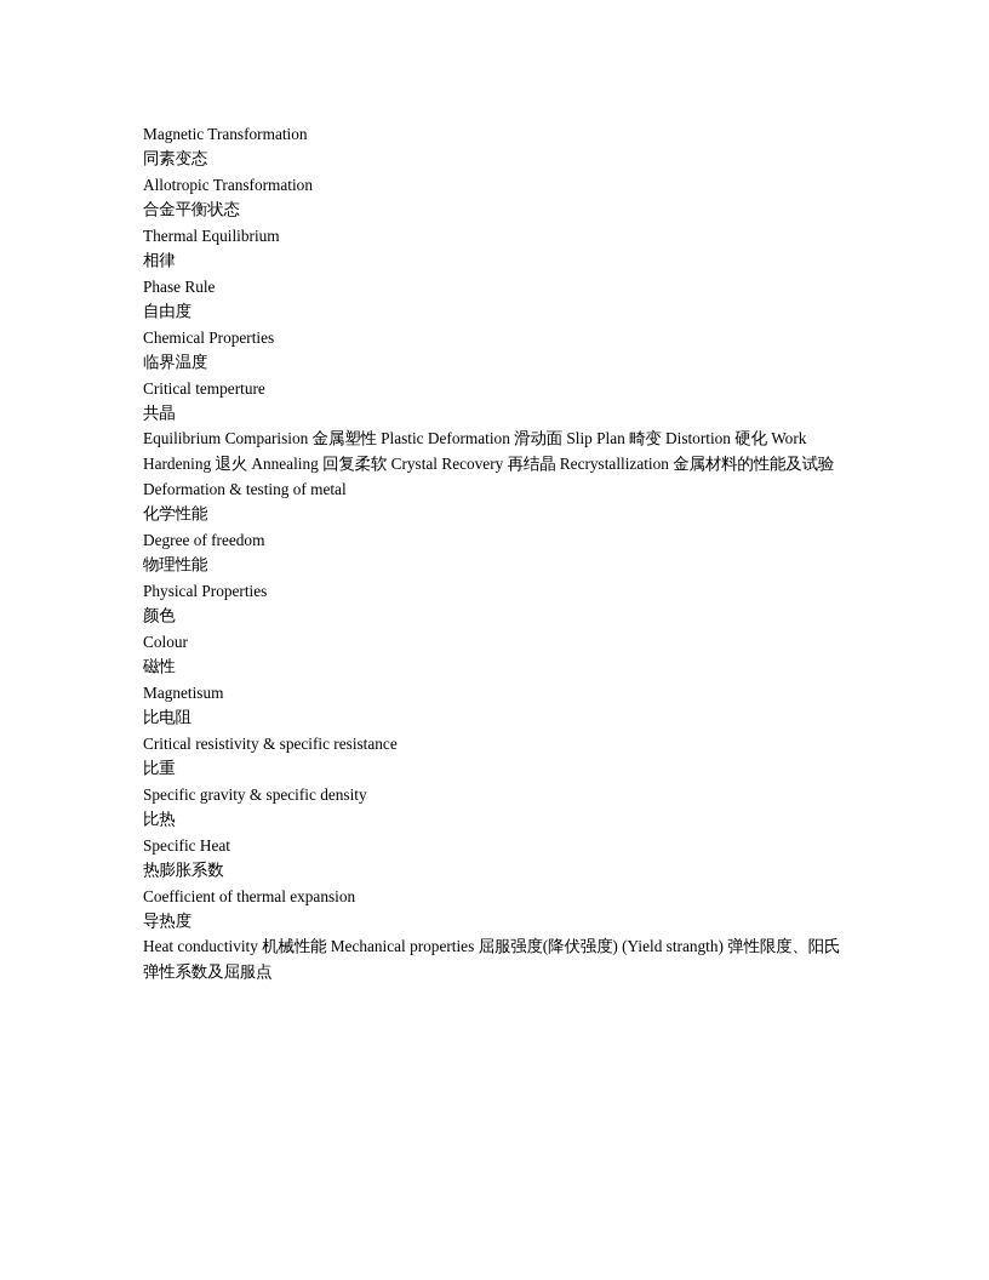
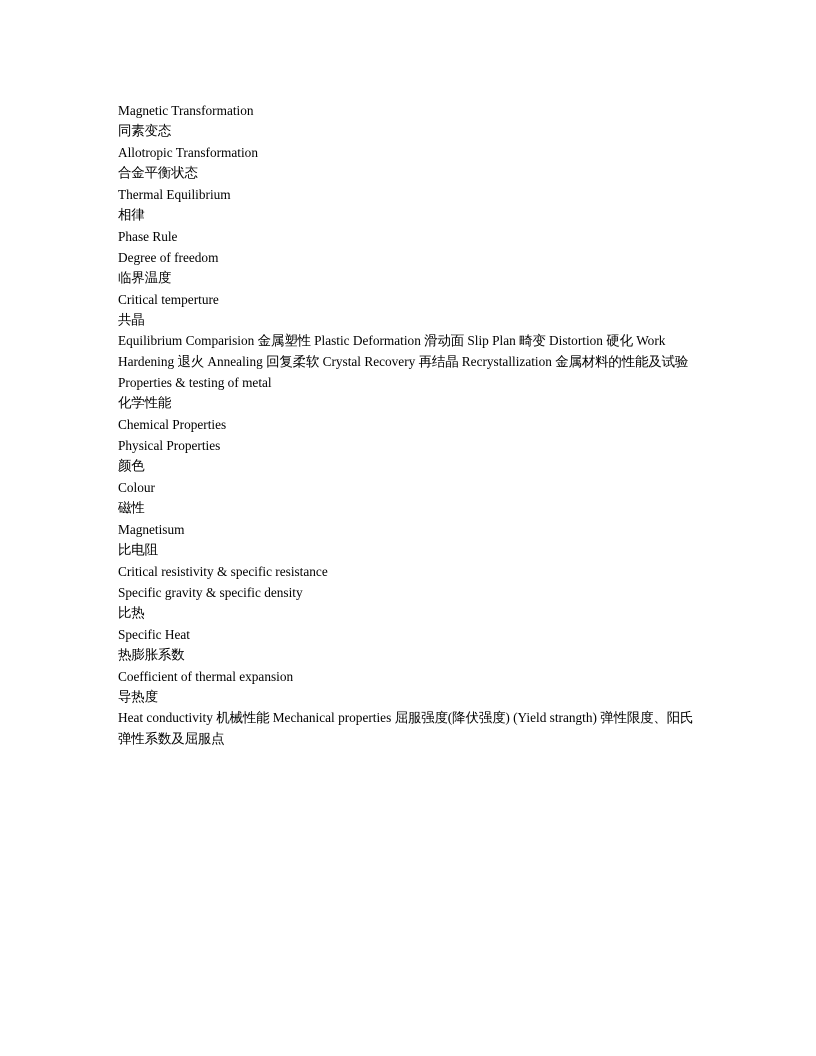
  Magnetic Transformation
  同素变态
  Allotropic Transformation
  合金平衡状态
  Thermal Equilibrium
  相律
  Phase Rule
- 自由度
- Chemical Properties
+ Degree of freedom
  临界温度
  Critical temperture
  共晶
  Equilibrium Comparision 金属塑性 Plastic Deformation 滑动面 Slip Plan 畸变 Distortion 硬化 Work Hardening 退火 Annealing 回复柔软 Crystal Recovery 再结晶 Recrystallization 金属材料的性能及试验
- Deformation & testing of metal
+ Properties & testing of metal
  化学性能
- Degree of freedom
+ Chemical Properties
- 物理性能
  Physical Properties
  颜色
  Colour
  磁性
  Magnetisum
  比电阻
  Critical resistivity & specific resistance
- 比重
  Specific gravity & specific density
  比热
  Specific Heat
  热膨胀系数
  Coefficient of thermal expansion
  导热度
  Heat conductivity 机械性能 Mechanical properties 屈服强度(降伏强度) (Yield strangth) 弹性限度、阳氏弹性系数及屈服点
